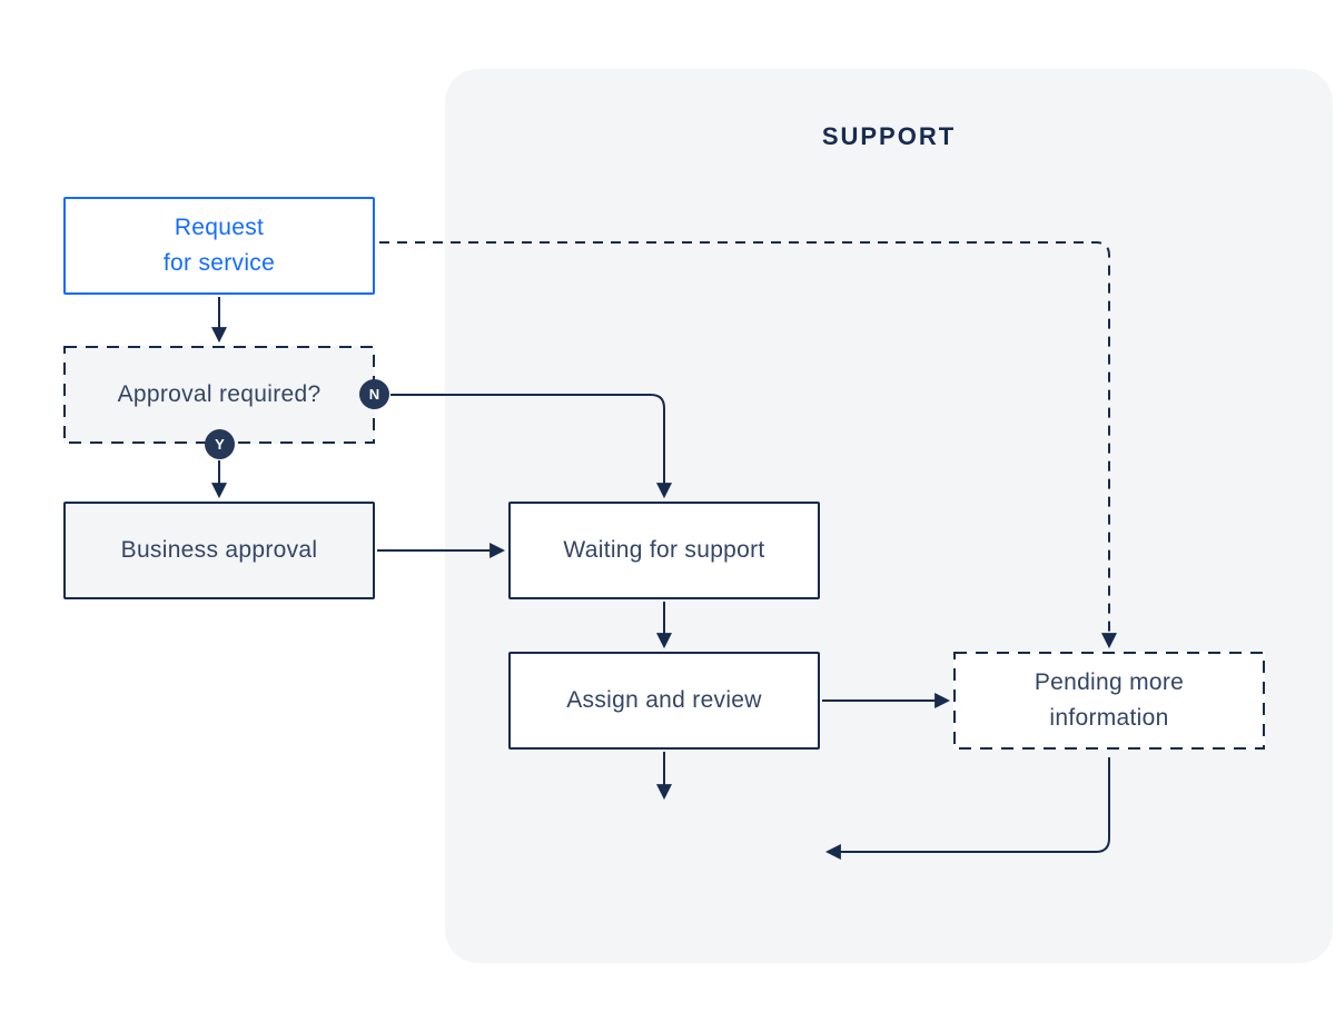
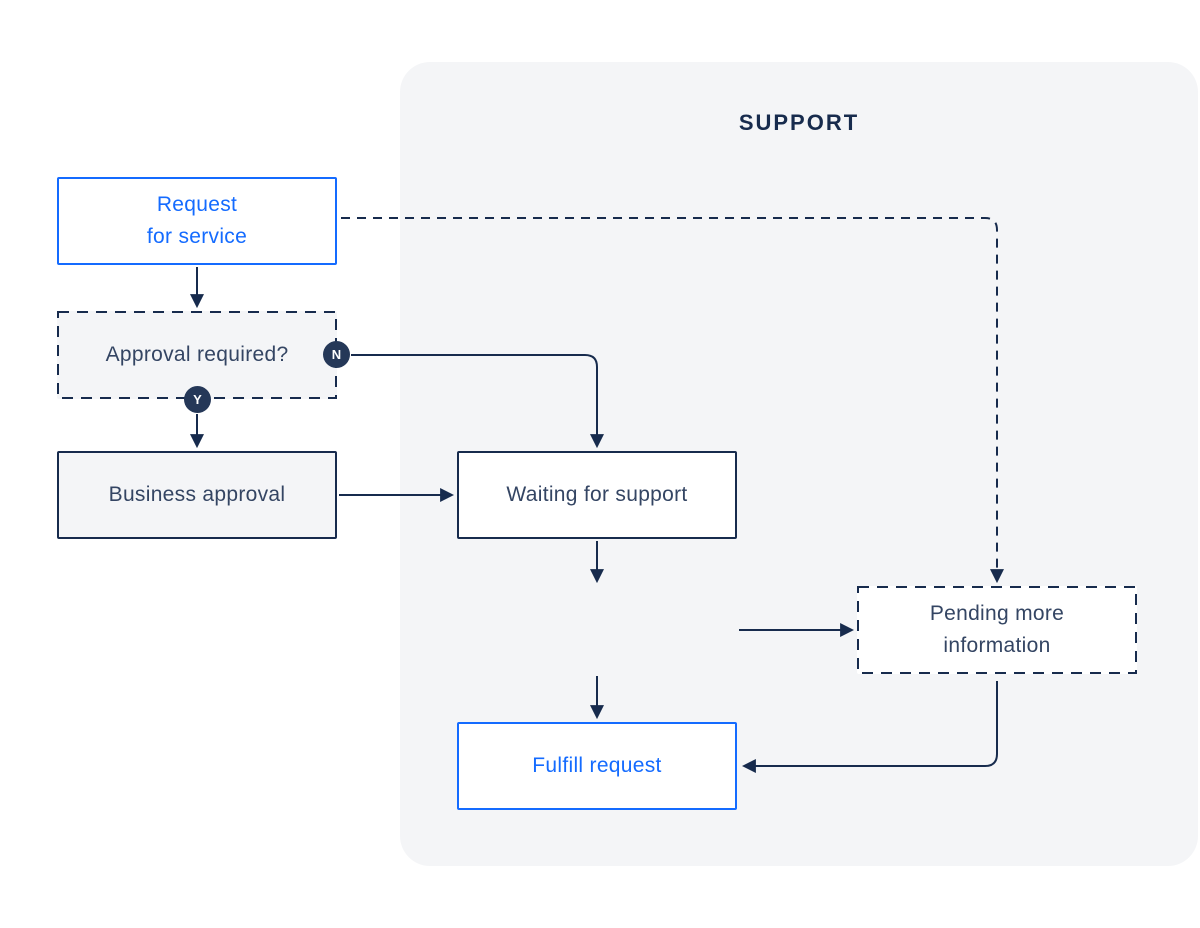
  SUPPORT
  Request
  for service
  Approval required?
  Business approval
  Waiting for support
- Assign and review
  Pending more
  information
+ Fulfill request
  N
  Y
